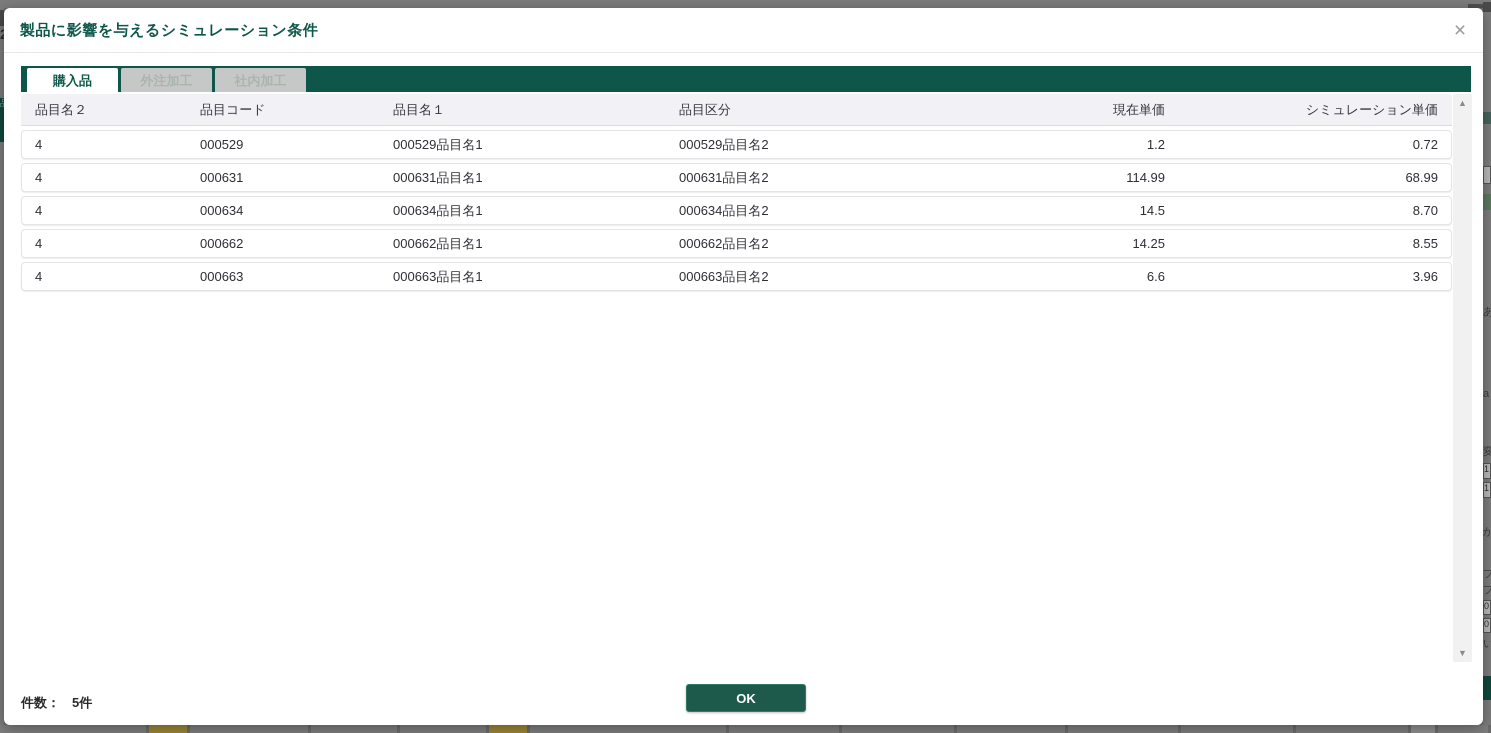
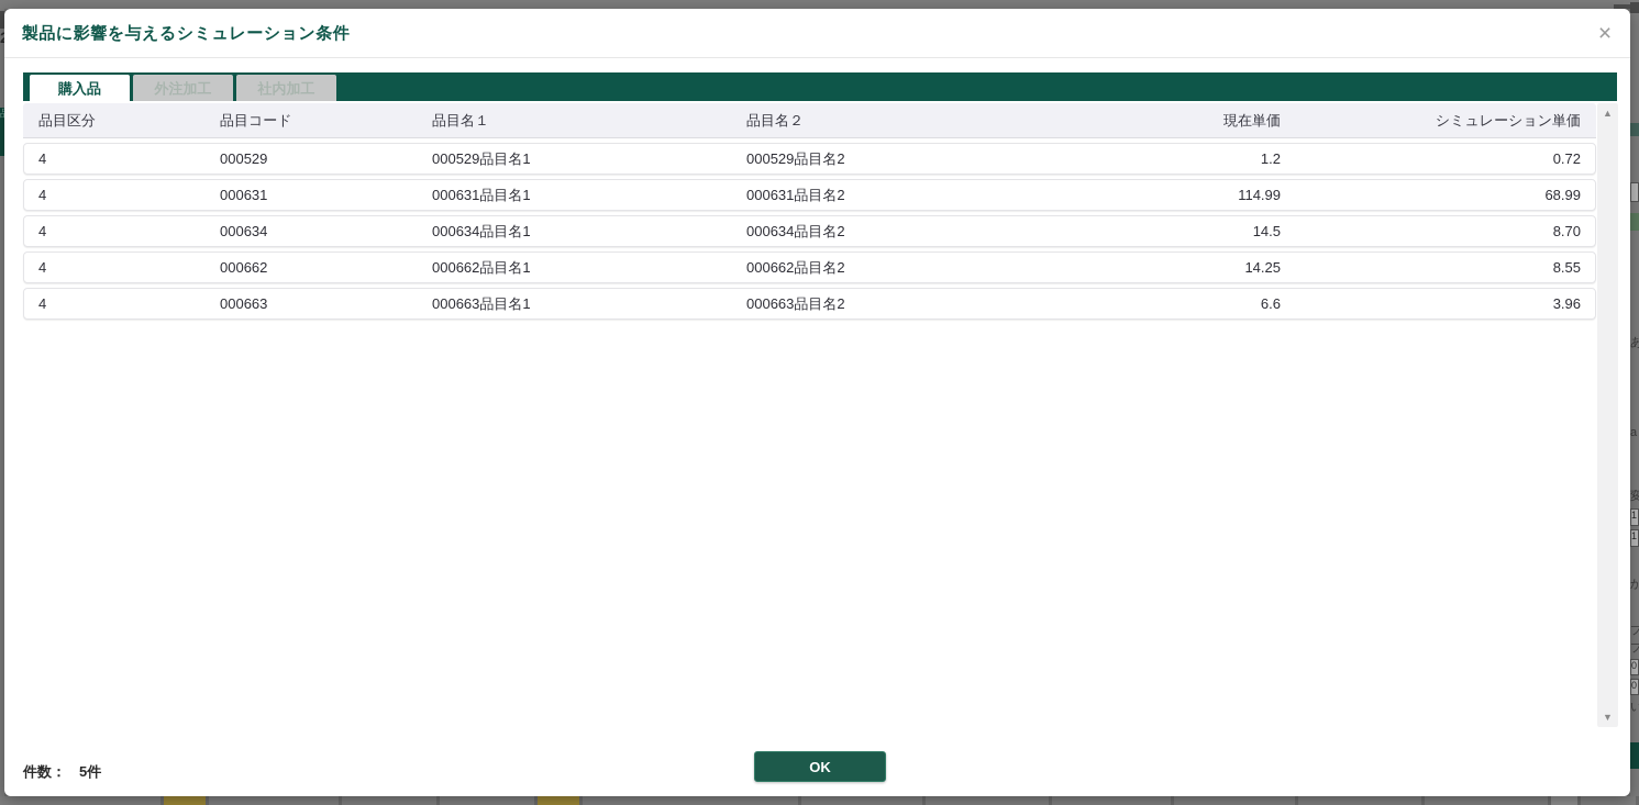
  あ
  a
  変
  1
  1
  か
  プ
  プ
  0
  0
  い
  製品に影響を与えるシミュレーション条件
  ×
  購入品
  外注加工
  社内加工
- 品目名２
+ 品目区分
  品目コード
  品目名１
- 品目区分
+ 品目名２
  現在単価
  シミュレーション単価
  4
  000529
  000529品目名1
  000529品目名2
  1.2
  0.72
  4
  000631
  000631品目名1
  000631品目名2
  114.99
  68.99
  4
  000634
  000634品目名1
  000634品目名2
  14.5
  8.70
  4
  000662
  000662品目名1
  000662品目名2
  14.25
  8.55
  4
  000663
  000663品目名1
  000663品目名2
  6.6
  3.96
  ▲
  ▼
  件数： 5件
  OK
